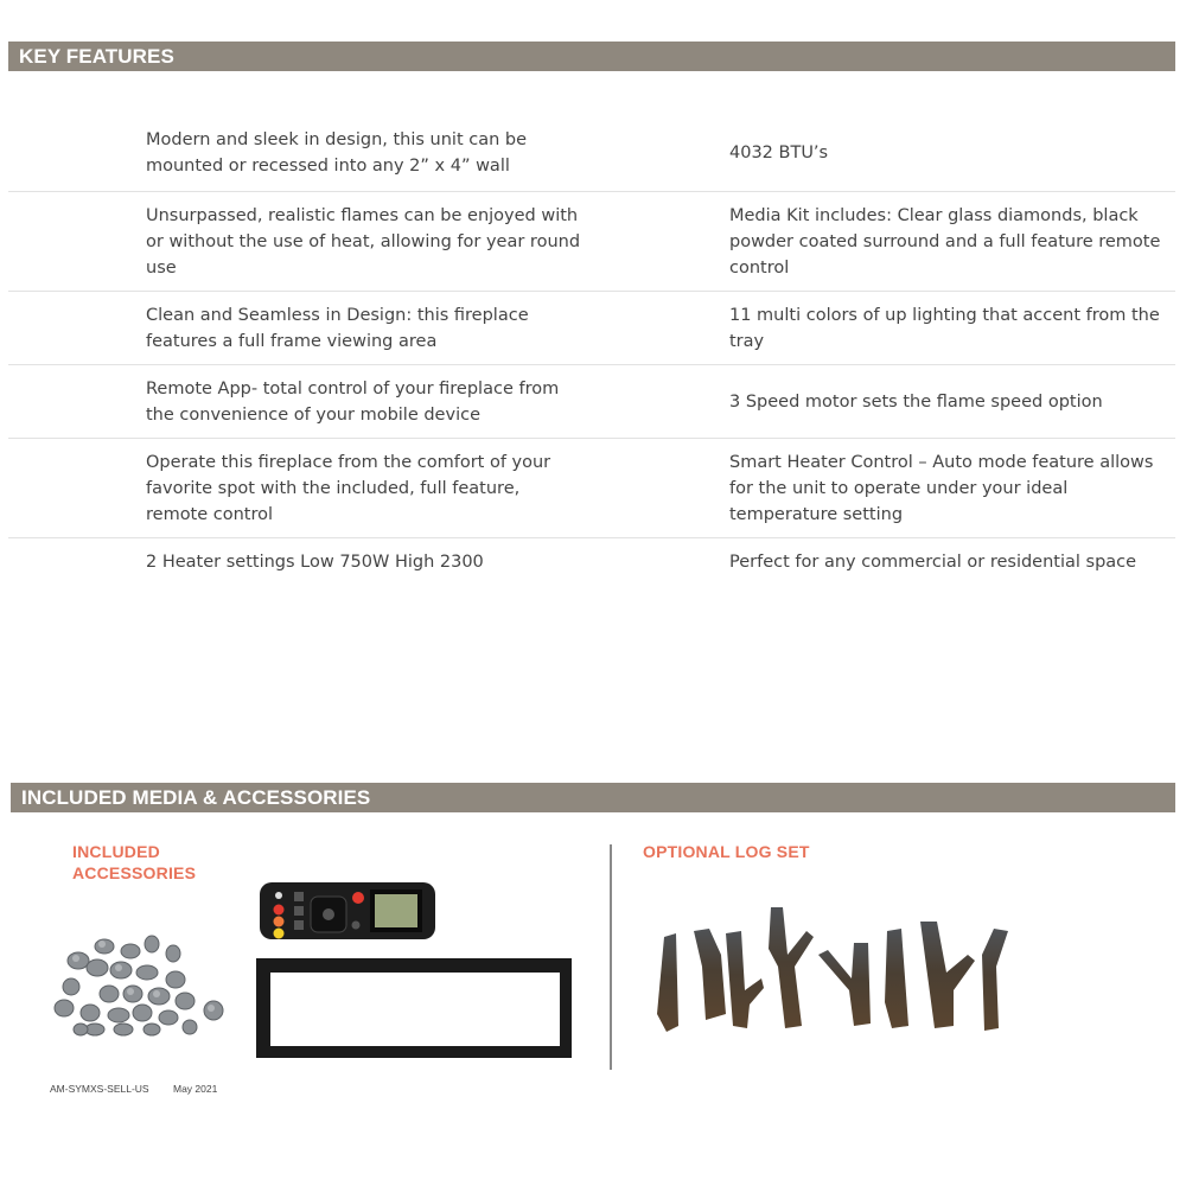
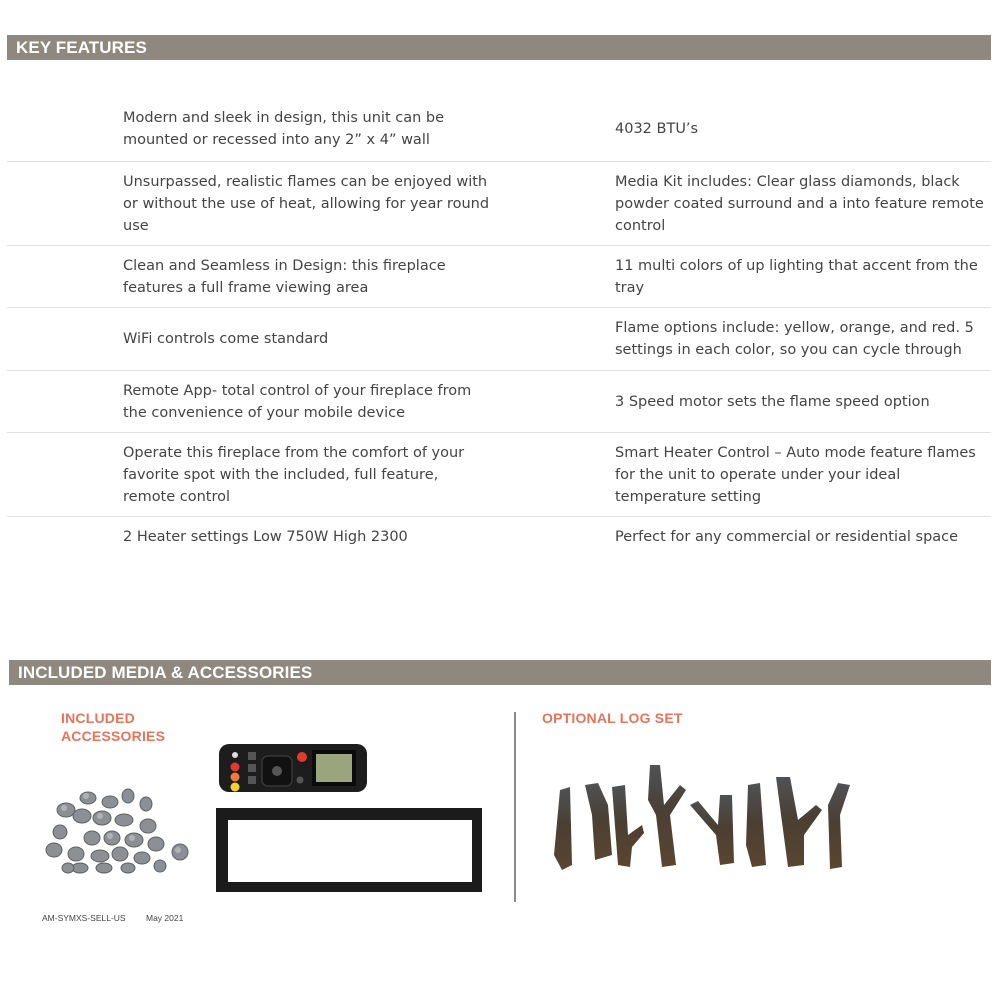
  KEY FEATURES
  Modern and sleek in design, this unit can be mounted or recessed into any 2” x 4” wall
  4032 BTU’s
  Unsurpassed, realistic flames can be enjoyed with or without the use of heat, allowing for year round use
- Media Kit includes: Clear glass diamonds, black powder coated surround and a full feature remote control
+ Media Kit includes: Clear glass diamonds, black powder coated surround and a into feature remote control
  Clean and Seamless in Design: this fireplace features a full frame viewing area
  11 multi colors of up lighting that accent from the tray
+ WiFi controls come standard
+ Flame options include: yellow, orange, and red. 5 settings in each color, so you can cycle through
  Remote App- total control of your fireplace from the convenience of your mobile device
  3 Speed motor sets the flame speed option
  Operate this fireplace from the comfort of your favorite spot with the included, full feature, remote control
- Smart Heater Control – Auto mode feature allows for the unit to operate under your ideal temperature setting
+ Smart Heater Control – Auto mode feature flames for the unit to operate under your ideal temperature setting
  2 Heater settings Low 750W High 2300
  Perfect for any commercial or residential space
  INCLUDED MEDIA & ACCESSORIES
  INCLUDED
  ACCESSORIES
  OPTIONAL LOG SET
  AM-SYMXS-SELL-US
  May 2021
